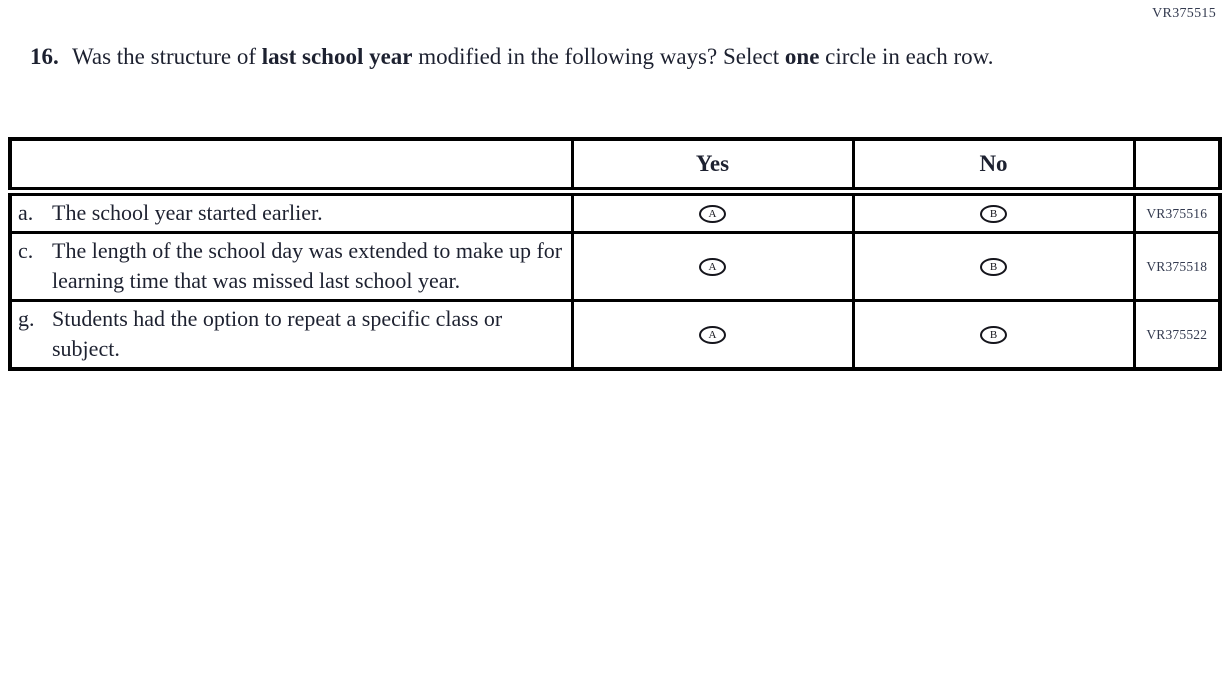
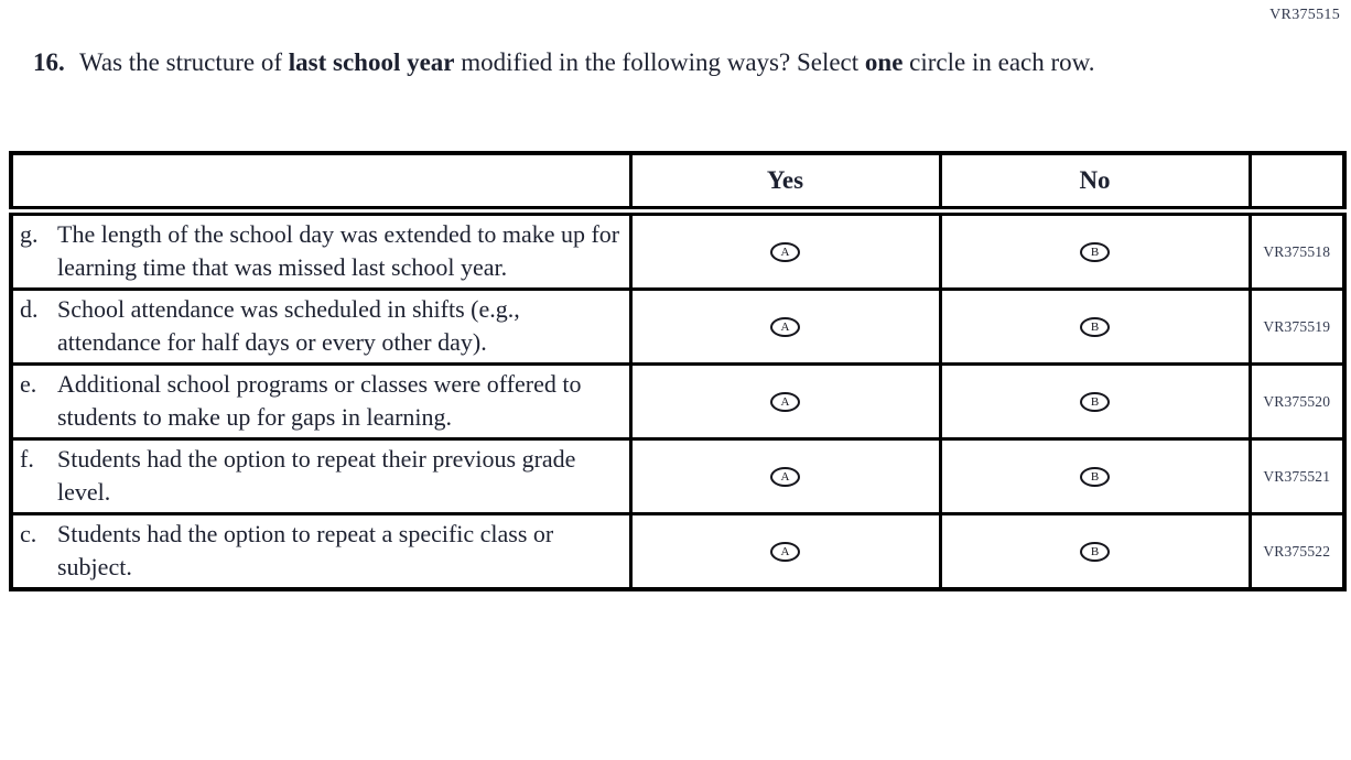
  VR375515
  16.
  Was the structure of last school year modified in the following ways? Select one circle in each row.
  	Yes	No
- a. The school year started earlier.	A	B	VR375516
- c. The length of the school day was extended to make up for learning time that was missed last school year.	A	B	VR375518
+ g. The length of the school day was extended to make up for learning time that was missed last school year.	A	B	VR375518
+ d. School attendance was scheduled in shifts (e.g., attendance for half days or every other day).	A	B	VR375519
+ e. Additional school programs or classes were offered to students to make up for gaps in learning.	A	B	VR375520
+ f. Students had the option to repeat their previous grade level.	A	B	VR375521
- g. Students had the option to repeat a specific class or subject.	A	B	VR375522
+ c. Students had the option to repeat a specific class or subject.	A	B	VR375522
